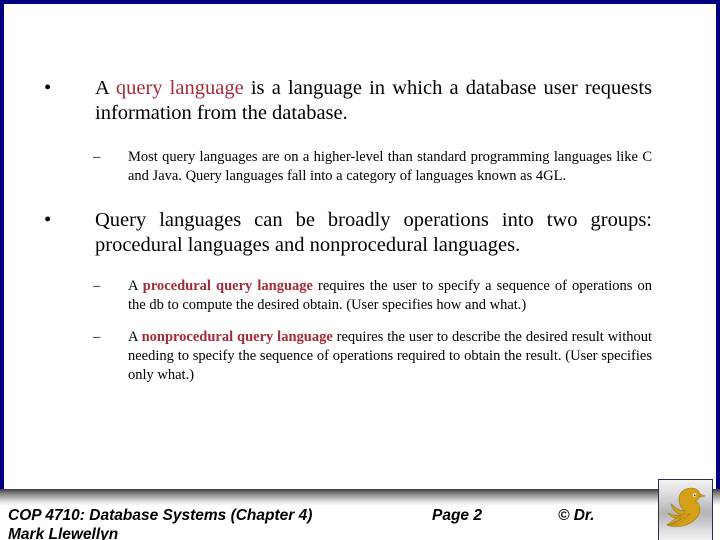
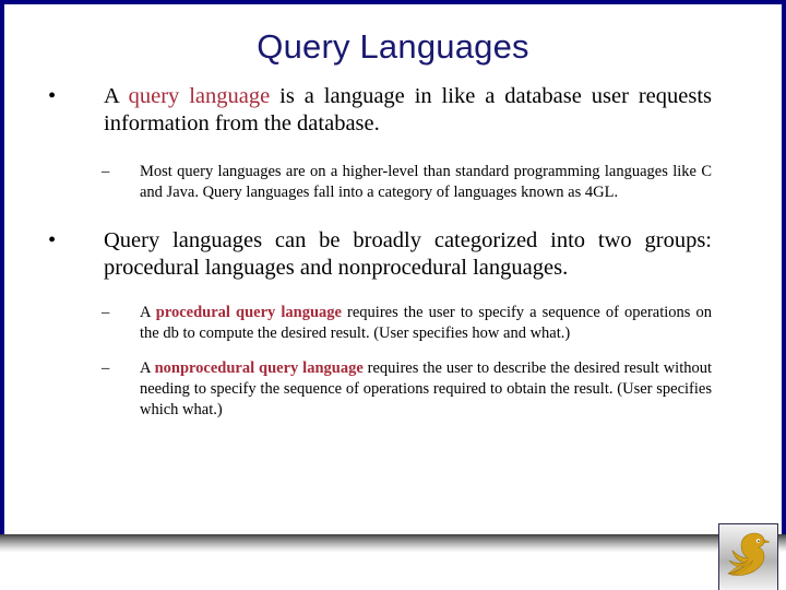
+ Query Languages
  •
- A query language is a language in which a database user requests information from the database.
+ A query language is a language in like a database user requests information from the database.
  –
  Most query languages are on a higher-level than standard programming languages like C and Java. Query languages fall into a category of languages known as 4GL.
  •
- Query languages can be broadly operations into two groups: procedural languages and nonprocedural languages.
+ Query languages can be broadly categorized into two groups: procedural languages and nonprocedural languages.
  –
- A procedural query language requires the user to specify a sequence of operations on the db to compute the desired obtain. (User specifies how and what.)
+ A procedural query language requires the user to specify a sequence of operations on the db to compute the desired result. (User specifies how and what.)
  –
- A nonprocedural query language requires the user to describe the desired result without needing to specify the sequence of operations required to obtain the result. (User specifies only what.)
+ A nonprocedural query language requires the user to describe the desired result without needing to specify the sequence of operations required to obtain the result. (User specifies which what.)
- COP 4710: Database Systems (Chapter 4)
- Page 2
- © Dr.
- Mark Llewellyn
